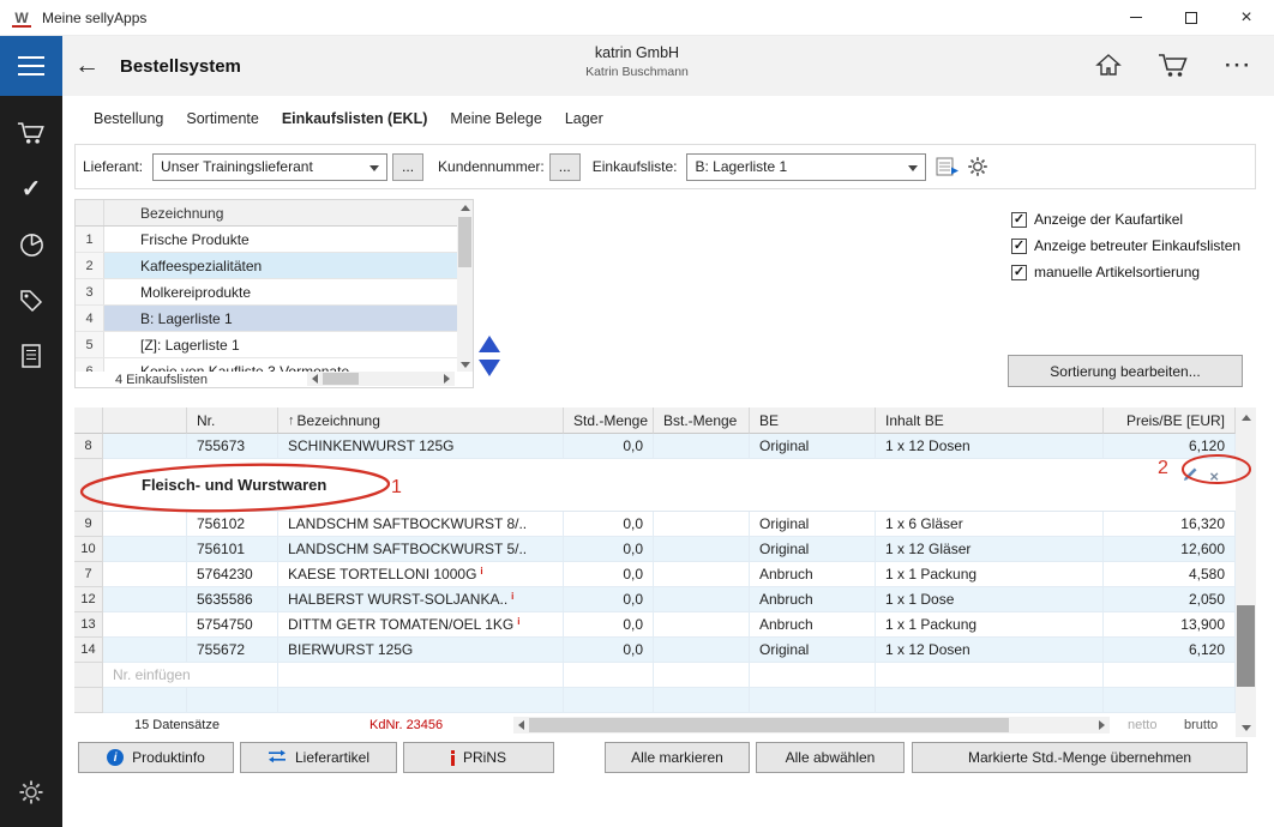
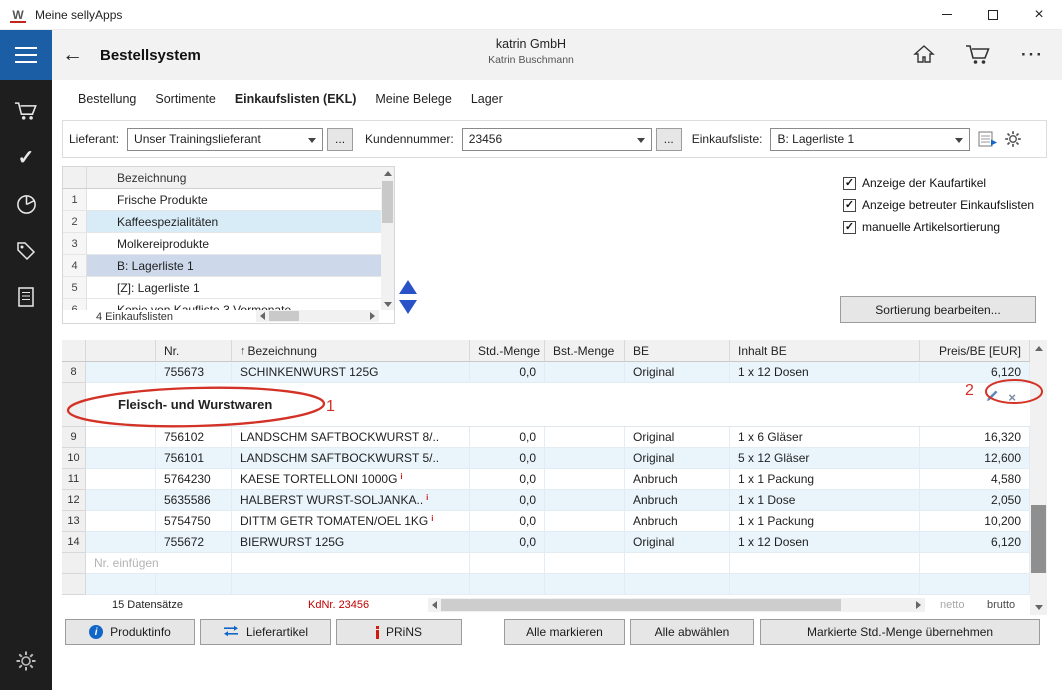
  W
  Meine sellyApps
  ×
  ←
  Bestellsystem
  katrin GmbH
  Katrin Buschmann
  ···
  ✓
  Bestellung
  Sortimente
  Einkaufslisten (EKL)
  Meine Belege
  Lager
  Lieferant:
  Unser Trainingslieferant
  ...
  Kundennummer:
+ 23456
  ...
  Einkaufsliste:
  B: Lagerliste 1
  Bezeichnung
  1
  Frische Produkte
  2
  Kaffeespezialitäten
  3
  Molkereiprodukte
  4
  B: Lagerliste 1
  5
  [Z]: Lagerliste 1
  4 Einkaufslisten
  ✓
  Anzeige der Kaufartikel
  ✓
  Anzeige betreuter Einkaufslisten
  ✓
  manuelle Artikelsortierung
  Sortierung bearbeiten...
  Nr.
  ↑
  Bezeichnung
  Std.-Menge
  Bst.-Menge
  BE
  Inhalt BE
  Preis/BE [EUR]
  8
  755673
  SCHINKENWURST 125G
  0,0
  Original
  1 x 12 Dosen
  6,120
  Fleisch- und Wurstwaren
  ×
  9
  756102
  LANDSCHM SAFTBOCKWURST 8/..
  0,0
  Original
  1 x 6 Gläser
  16,320
  10
  756101
  LANDSCHM SAFTBOCKWURST 5/..
  0,0
  Original
- 1 x 12 Gläser
+ 5 x 12 Gläser
  12,600
- 7
+ 11
  5764230
  KAESE TORTELLONI 1000G
  i
  0,0
  Anbruch
  1 x 1 Packung
  4,580
  12
  5635586
  HALBERST WURST-SOLJANKA..
  i
  0,0
  Anbruch
  1 x 1 Dose
  2,050
  13
  5754750
  DITTM GETR TOMATEN/OEL 1KG
  i
  0,0
  Anbruch
  1 x 1 Packung
- 13,900
+ 10,200
  14
  755672
  BIERWURST 125G
  0,0
  Original
  1 x 12 Dosen
  6,120
  Nr. einfügen
  15 Datensätze
  KdNr. 23456
  netto
  brutto
  i
  Produktinfo
  Lieferartikel
  PRiNS
  Alle markieren
  Alle abwählen
  Markierte Std.-Menge übernehmen
  1
  2
